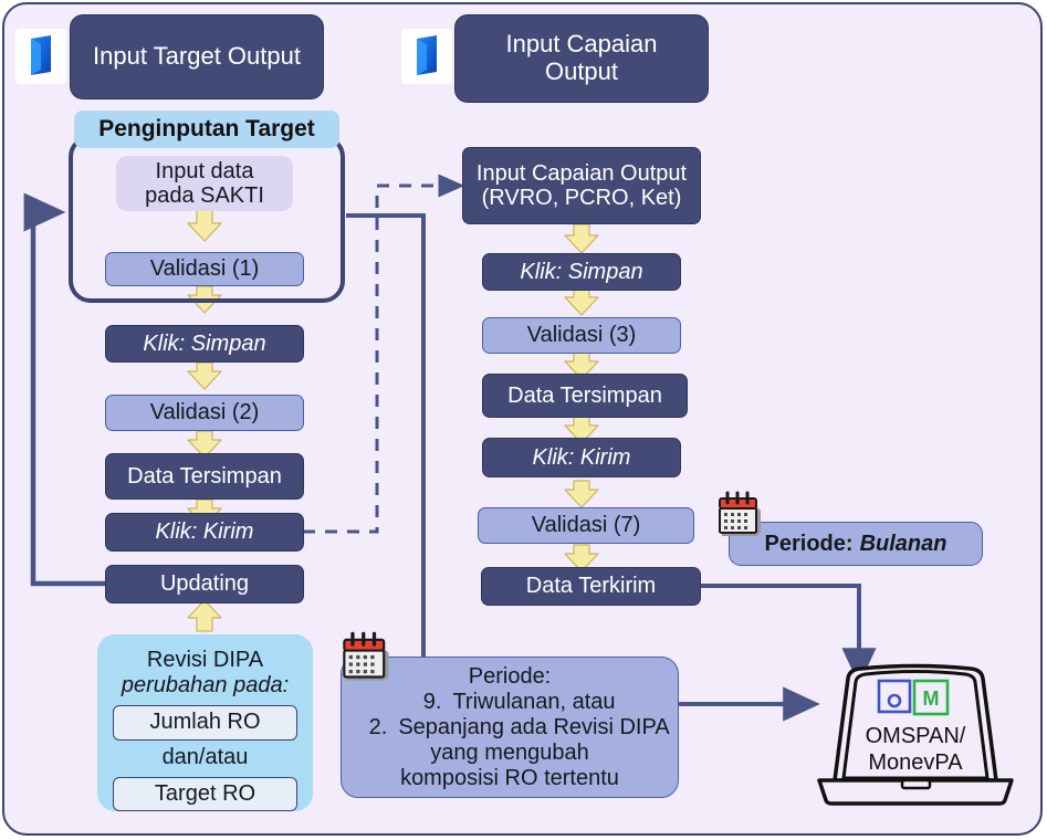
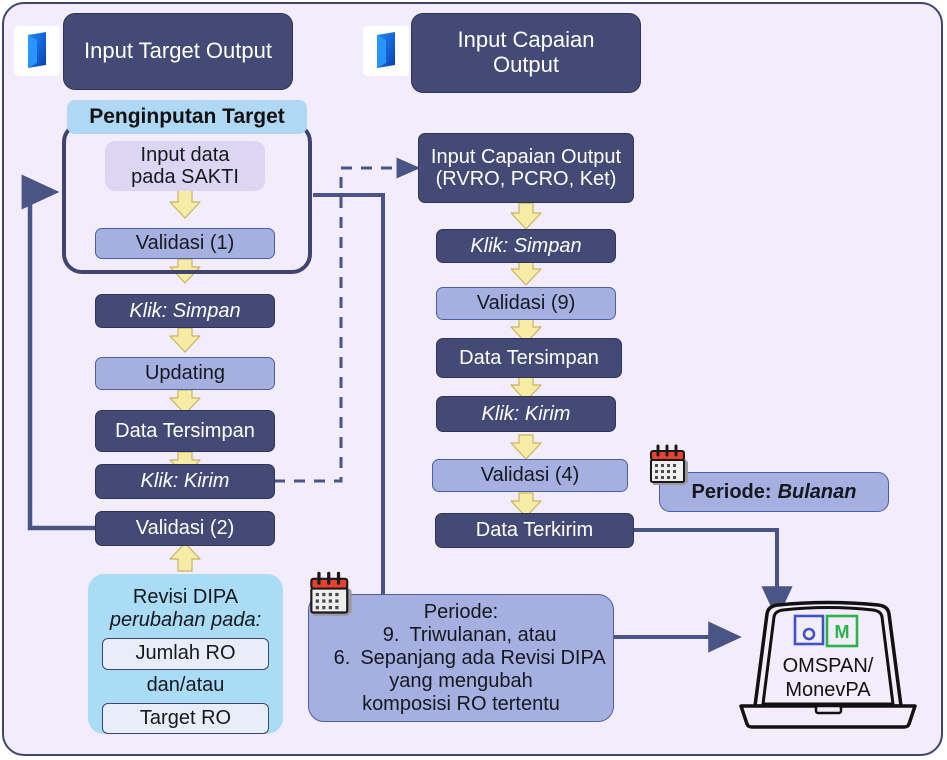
  Input Target Output
  Input Capaian Output
  Penginputan Target
  Input data
  pada SAKTI
  Validasi (1)
  Klik: Simpan
- Validasi (2)
+ Updating
  Data Tersimpan
  Klik: Kirim
- Updating
+ Validasi (2)
  Revisi DIPA
  perubahan pada:
  Jumlah RO
  dan/atau
  Target RO
  Input Capaian Output
  (RVRO, PCRO, Ket)
  Klik: Simpan
- Validasi (3)
+ Validasi (9)
  Data Tersimpan
  Klik: Kirim
- Validasi (7)
+ Validasi (4)
  Data Terkirim
  Periode:
  Bulanan
  Periode:
  9.
  Triwulanan, atau
- 2.
+ 6.
  Sepanjang ada Revisi DIPA
  yang mengubah
  komposisi RO tertentu
  M
  OMSPAN/
  MonevPA
